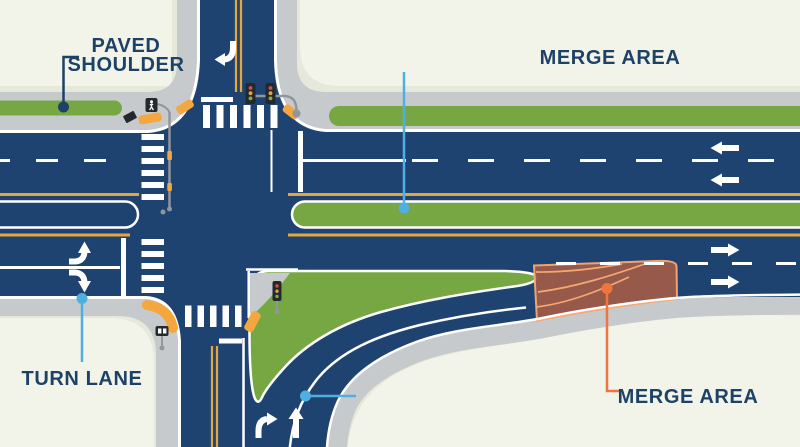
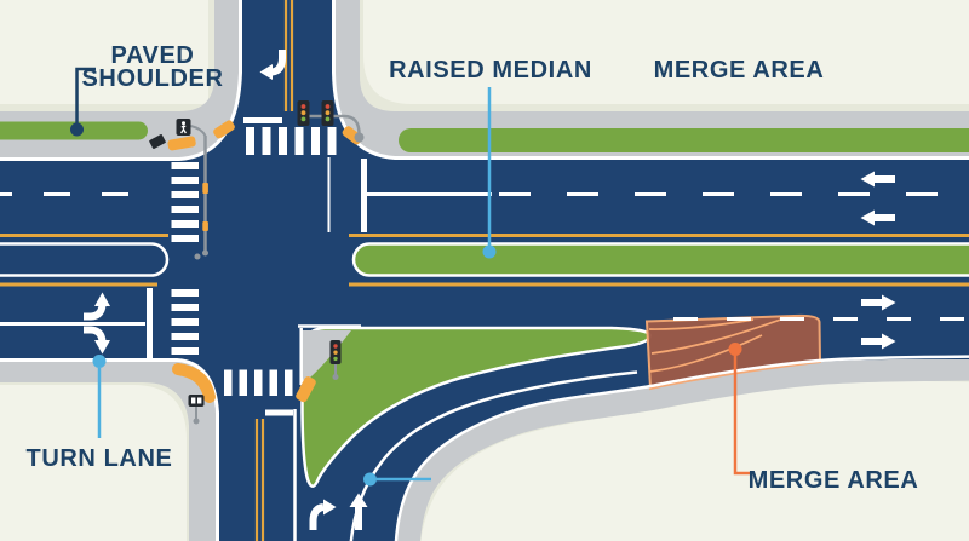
  PAVED
  SHOULDER
+ RAISED MEDIAN
  MERGE AREA
  TURN LANE
  MERGE AREA
